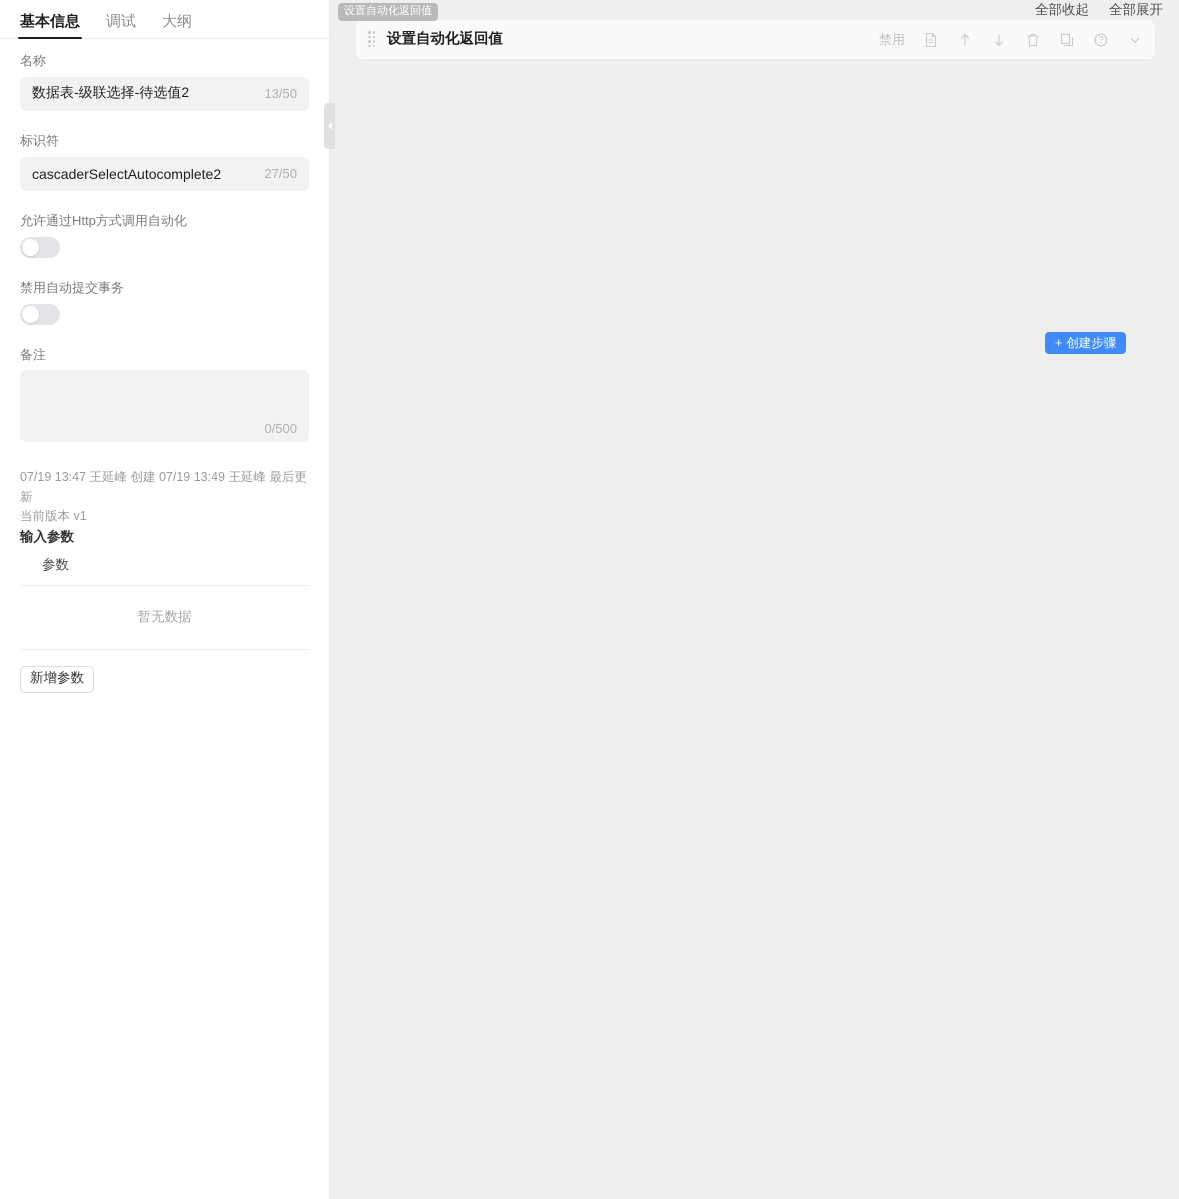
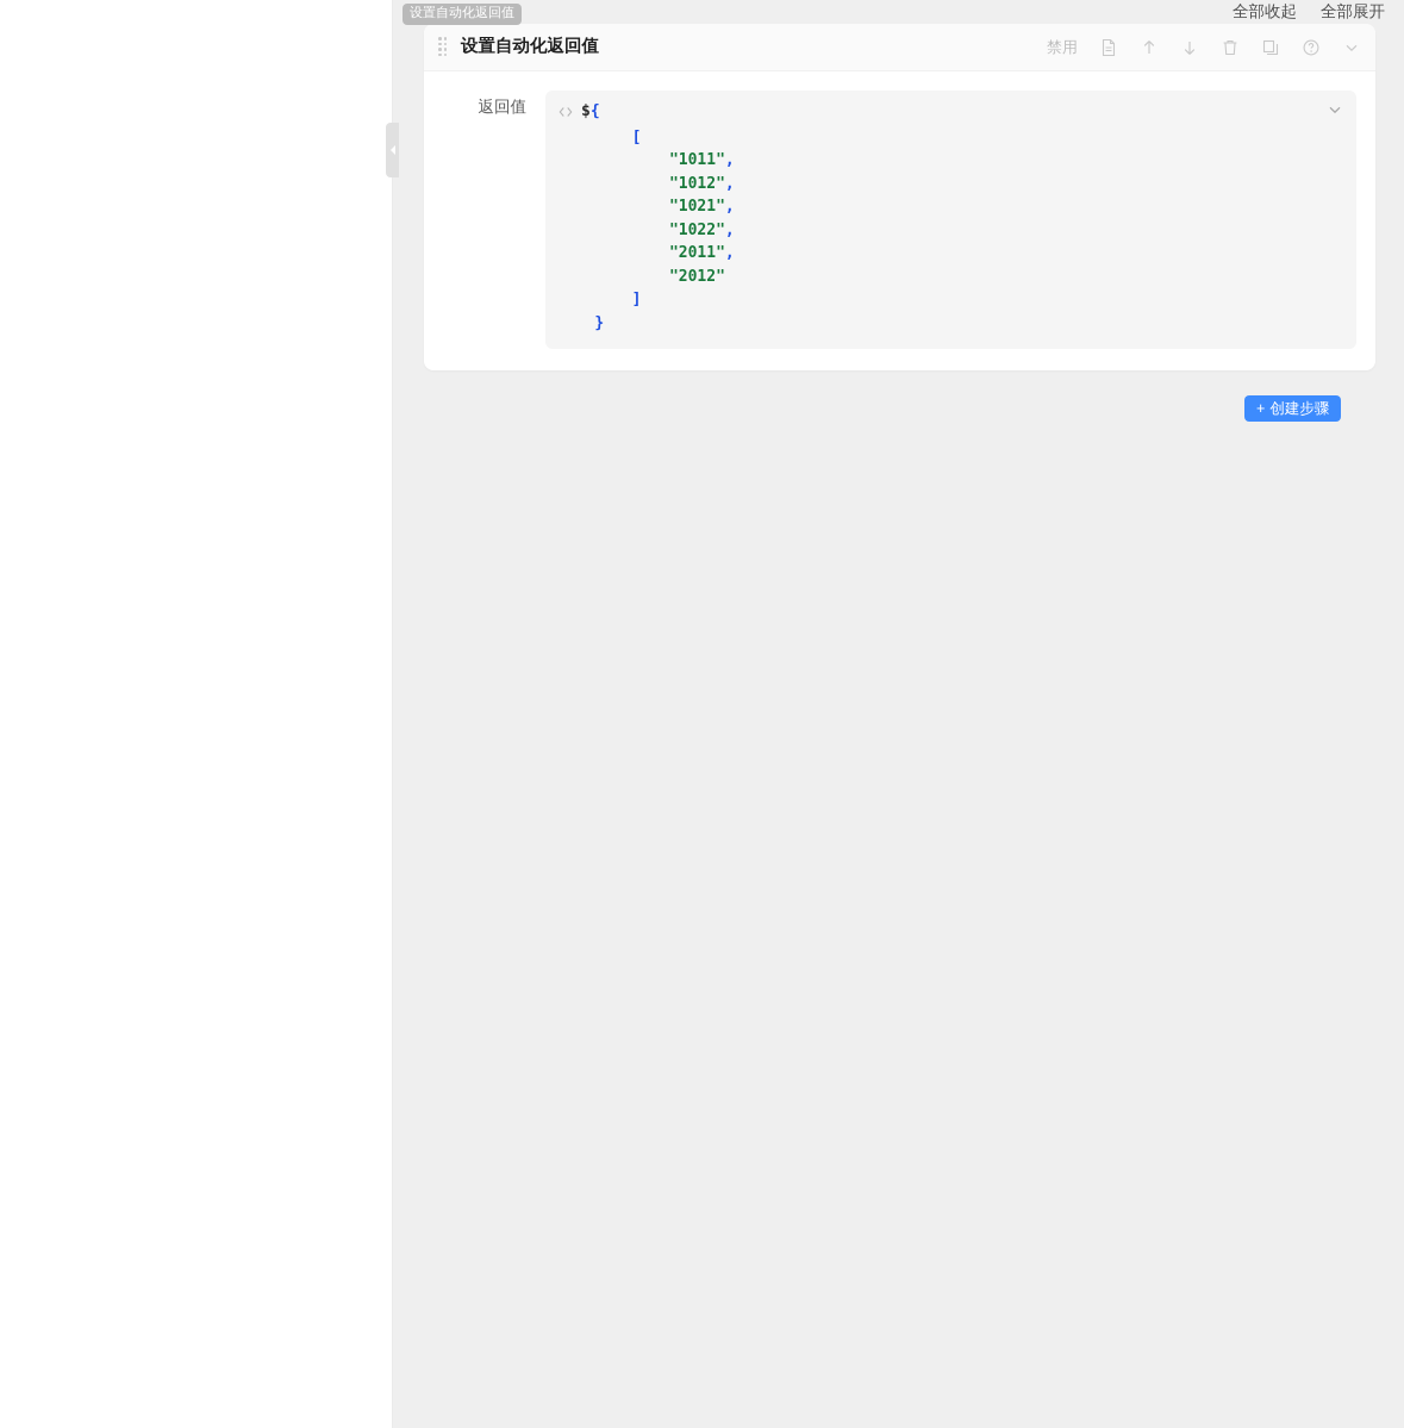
- 基本信息
- 调试
- 大纲
- 名称
- 数据表-级联选择-待选值2
- 13/50
- 标识符
- cascaderSelectAutocomplete2
- 27/50
- 允许通过Http方式调用自动化
- 禁用自动提交事务
- 备注
- 0/500
- 07/19 13:47 王延峰 创建 07/19 13:49 王延峰 最后更新
- 当前版本 v1
- 输入参数
- 参数
- 暂无数据
- 新增参数
  全部收起
  全部展开
  设置自动化返回值
  设置自动化返回值
  禁用
+ 返回值
+ ${
+ [
+ "1011",
+ "1012",
+ "1021",
+ "1022",
+ "2011",
+ "2012"
+ ]
+ }
  +
  创建步骤
